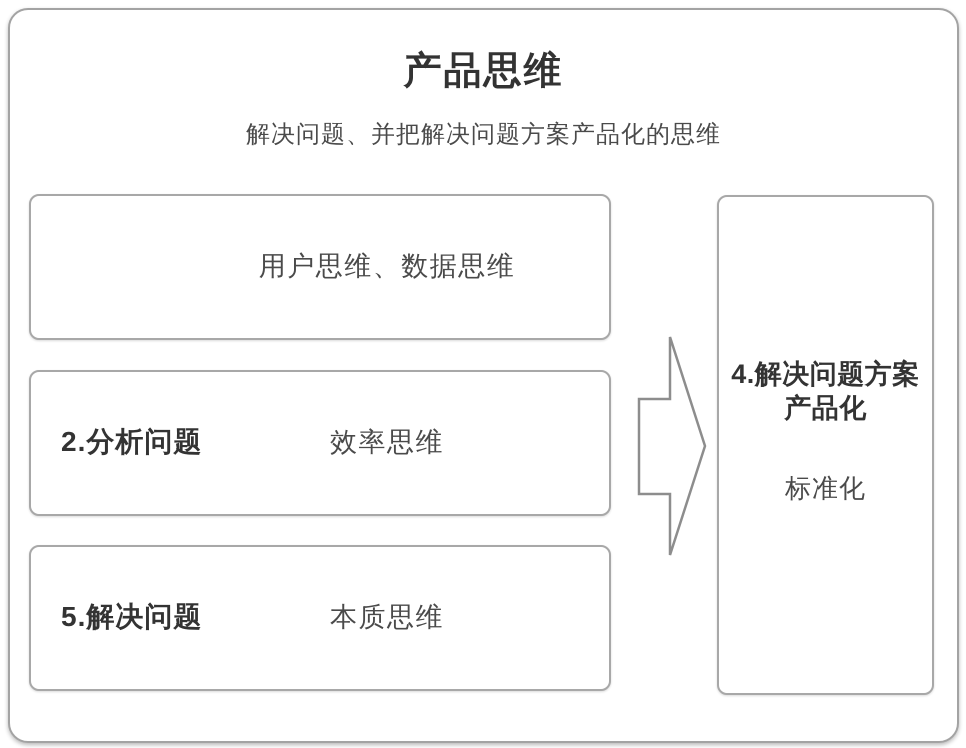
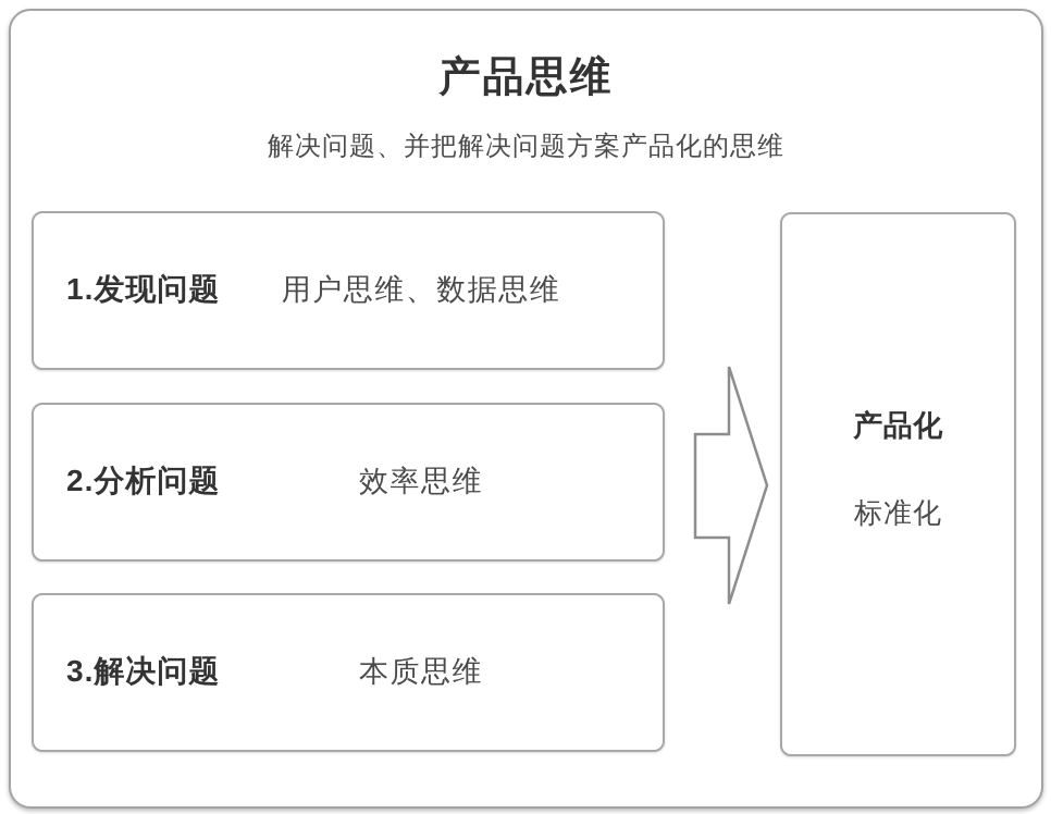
  产品思维
  解决问题、并把解决问题方案产品化的思维
+ 1.发现问题
  用户思维、数据思维
  2.分析问题
  效率思维
- 5.解决问题
+ 3.解决问题
  本质思维
- 4.解决问题方案
  产品化
  标准化
